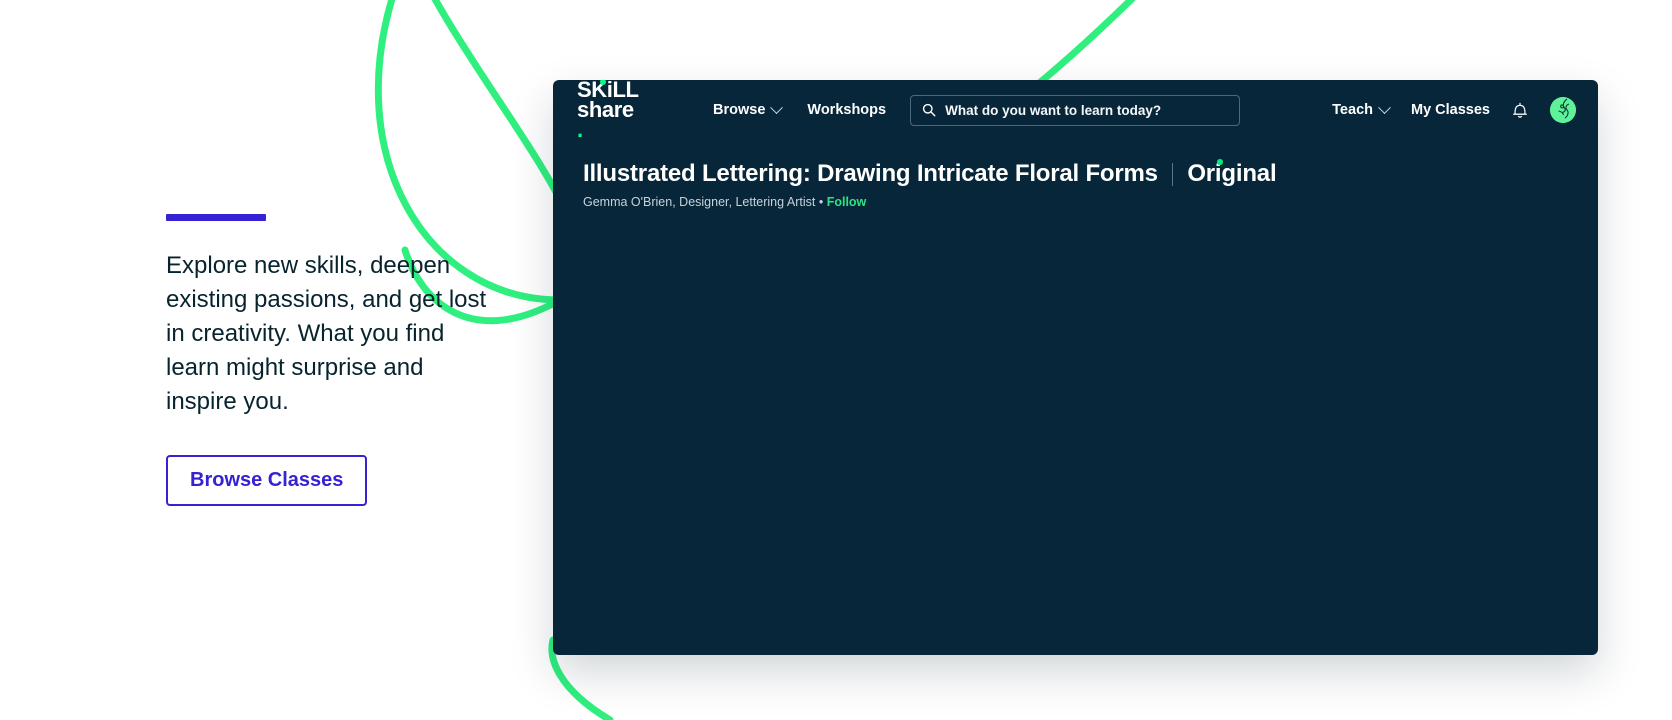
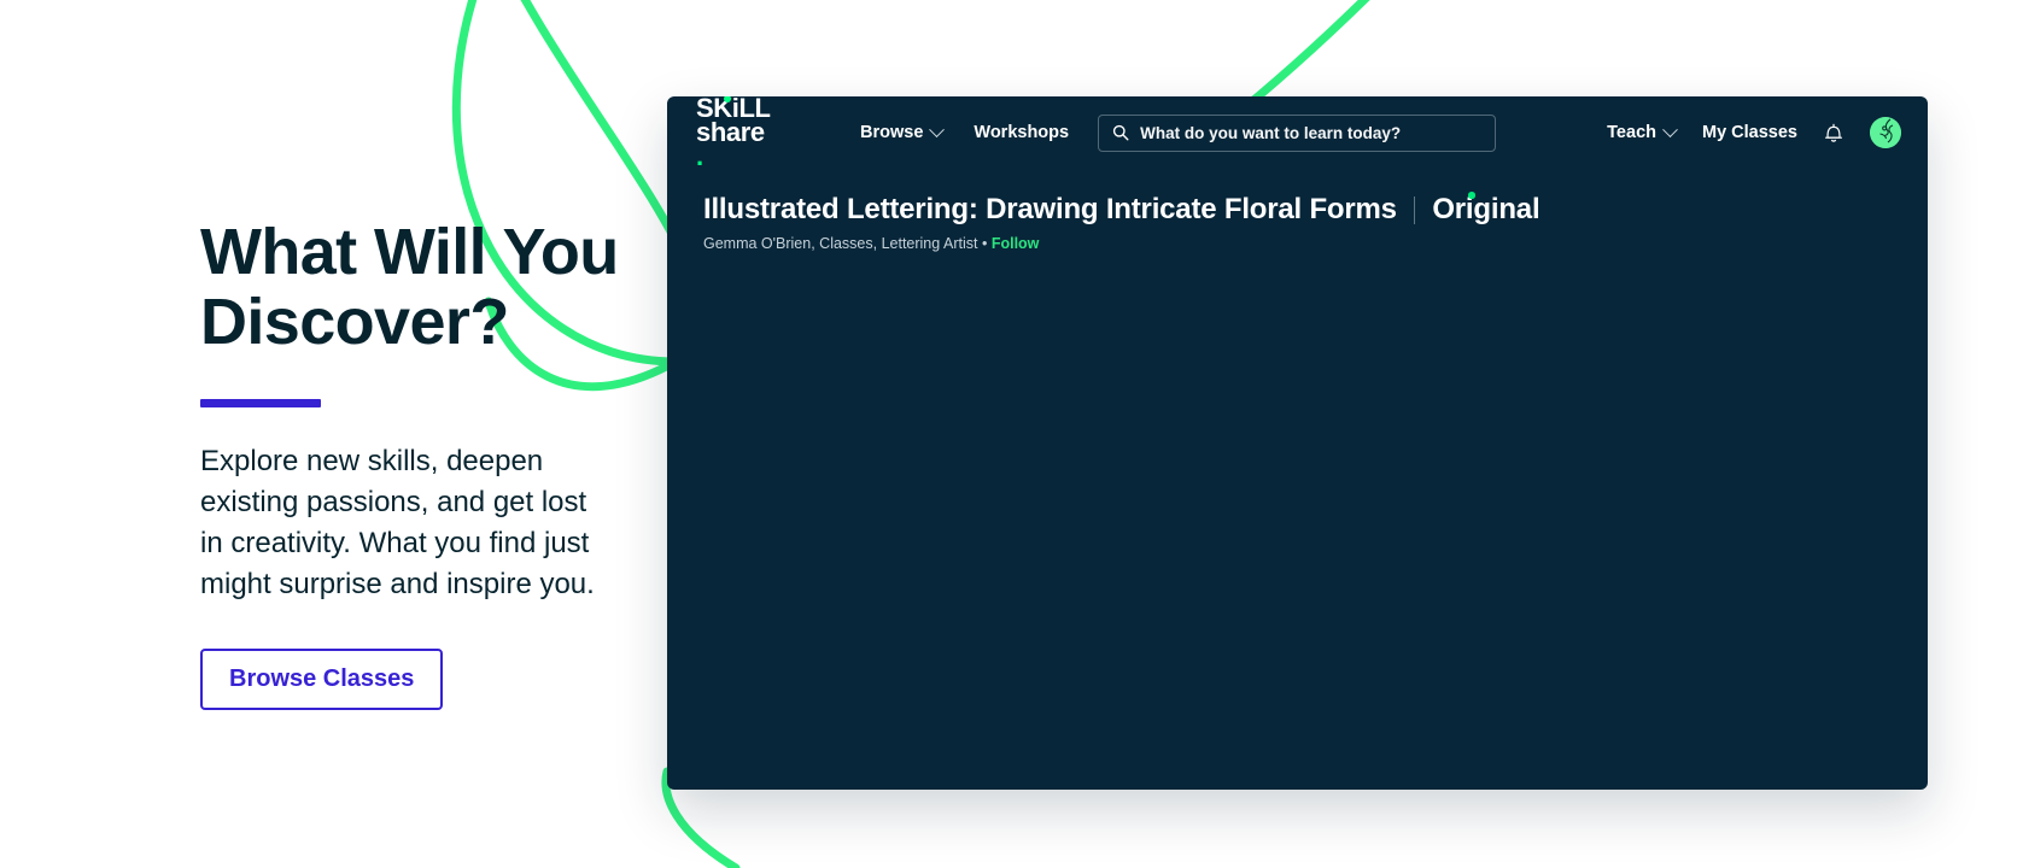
+ What Will You
+ Discover?
- Explore new skills, deepen existing passions, and get lost in creativity. What you find learn might surprise and inspire you.
+ Explore new skills, deepen existing passions, and get lost in creativity. What you find just might surprise and inspire you.
  Browse Classes
  SKiLL
  share
  .
  Browse
  Workshops
  What do you want to learn today?
  Teach
  My Classes
  Illustrated Lettering: Drawing Intricate Floral Forms
  Original
- Gemma O'Brien, Designer, Lettering Artist • Follow
+ Gemma O'Brien, Classes, Lettering Artist • Follow
